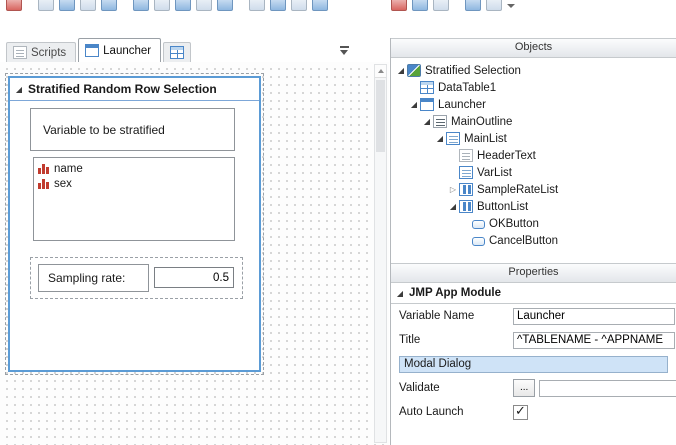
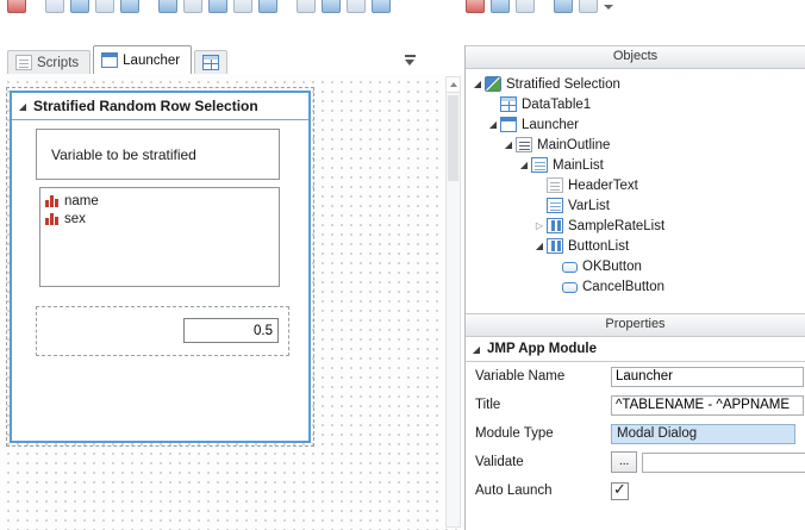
  Scripts
  Launcher
  Stratified Random Row Selection
  Variable to be stratified
  name
  sex
- Sampling rate:
  0.5
  Objects
  Stratified Selection
  DataTable1
  Launcher
  MainOutline
  MainList
  HeaderText
  VarList
  SampleRateList
  ButtonList
  OKButton
  CancelButton
  Properties
  JMP App Module
  Variable Name
  Launcher
  Title
  ^TABLENAME - ^APPNAME
+ Module Type
  Modal Dialog
  Validate
  ...
  Auto Launch
